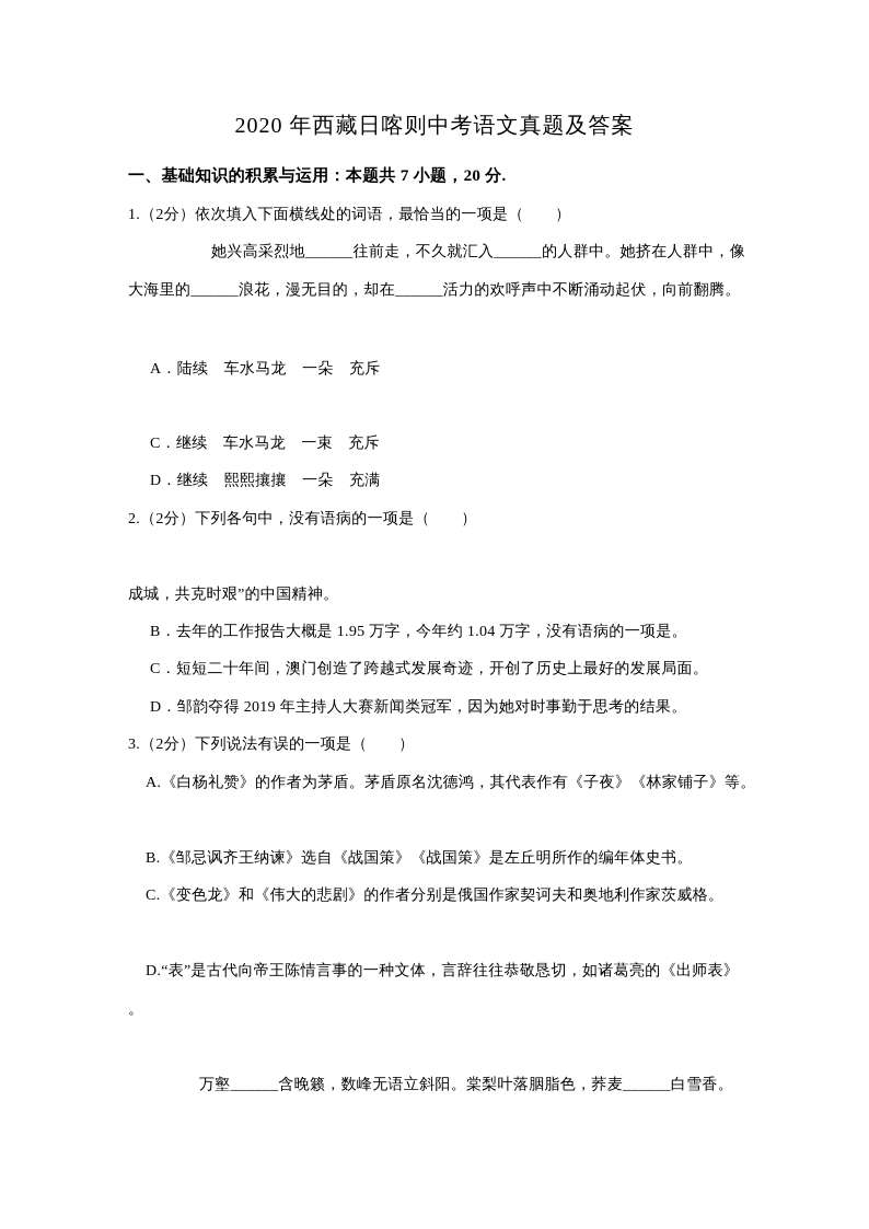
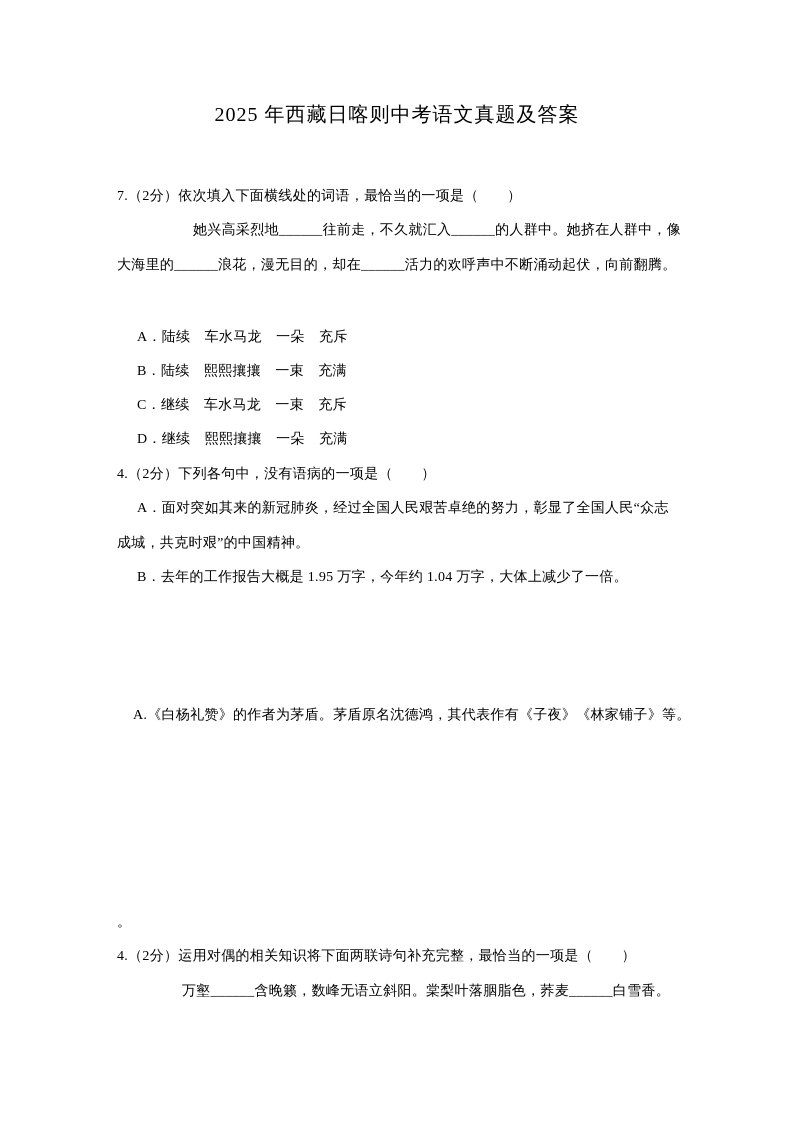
- 2020 年西藏日喀则中考语文真题及答案
+ 2025 年西藏日喀则中考语文真题及答案
- 一、基础知识的积累与运用：本题共 7 小题，20 分.
- 1.（2分）依次填入下面横线处的词语，最恰当的一项是（ ）
+ 7.（2分）依次填入下面横线处的词语，最恰当的一项是（ ）
  她兴高采烈地______往前走，不久就汇入______的人群中。她挤在人群中，像
  大海里的______浪花，漫无目的，却在______活力的欢呼声中不断涌动起伏，向前翻腾。
  A．陆续 车水马龙 一朵 充斥
+ B．陆续 熙熙攘攘 一束 充满
  C．继续 车水马龙 一束 充斥
  D．继续 熙熙攘攘 一朵 充满
- 2.（2分）下列各句中，没有语病的一项是（ ）
+ 4.（2分）下列各句中，没有语病的一项是（ ）
+ A．面对突如其来的新冠肺炎，经过全国人民艰苦卓绝的努力，彰显了全国人民“众志
  成城，共克时艰”的中国精神。
- B．去年的工作报告大概是 1.95 万字，今年约 1.04 万字，没有语病的一项是。
+ B．去年的工作报告大概是 1.95 万字，今年约 1.04 万字，大体上减少了一倍。
- C．短短二十年间，澳门创造了跨越式发展奇迹，开创了历史上最好的发展局面。
- D．邹韵夺得 2019 年主持人大赛新闻类冠军，因为她对时事勤于思考的结果。
- 3.（2分）下列说法有误的一项是（ ）
  A.《白杨礼赞》的作者为茅盾。茅盾原名沈德鸿，其代表作有《子夜》《林家铺子》等。
- B.《邹忌讽齐王纳谏》选自《战国策》《战国策》是左丘明所作的编年体史书。
- C.《变色龙》和《伟大的悲剧》的作者分别是俄国作家契诃夫和奥地利作家茨威格。
- D.“表”是古代向帝王陈情言事的一种文体，言辞往往恭敬恳切，如诸葛亮的《出师表》
  。
+ 4.（2分）运用对偶的相关知识将下面两联诗句补充完整，最恰当的一项是（ ）
  万壑______含晚籁，数峰无语立斜阳。棠梨叶落胭脂色，荞麦______白雪香。
